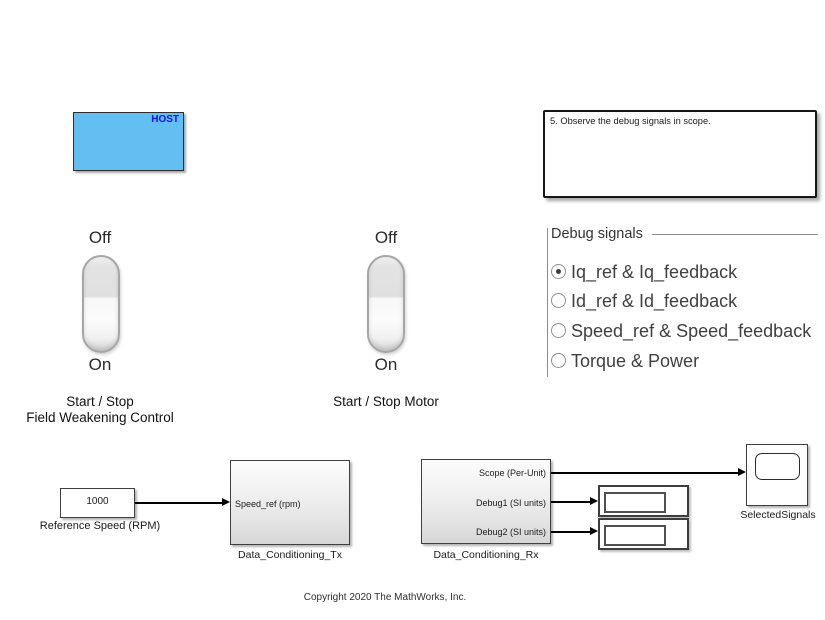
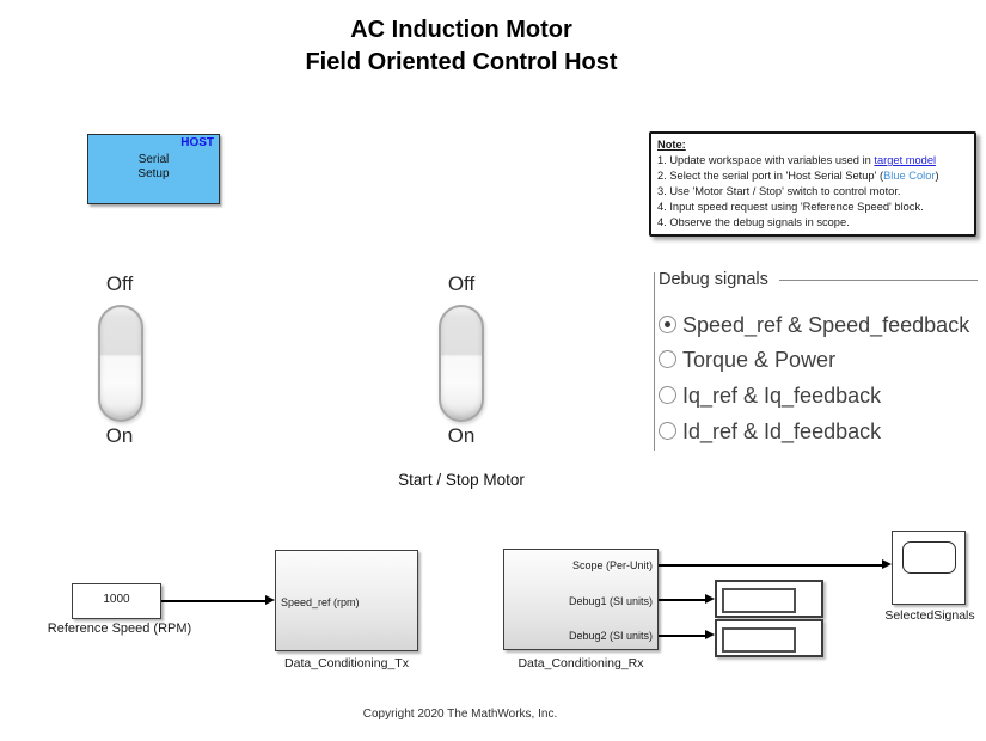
+ AC Induction Motor
+ Field Oriented Control Host
  HOST
+ Serial
+ Setup
+ Note:
+ 1. Update workspace with variables used in target model
+ 2. Select the serial port in 'Host Serial Setup' (Blue Color)
+ 3. Use 'Motor Start / Stop' switch to control motor.
+ 4. Input speed request using 'Reference Speed' block.
- 5. Observe the debug signals in scope.
+ 4. Observe the debug signals in scope.
  Off
  On
- Start / Stop
- Field Weakening Control
  Off
  On
  Start / Stop Motor
  Debug signals
- Iq_ref & Iq_feedback
+ Speed_ref & Speed_feedback
- Id_ref & Id_feedback
+ Torque & Power
- Speed_ref & Speed_feedback
+ Iq_ref & Iq_feedback
- Torque & Power
+ Id_ref & Id_feedback
  1000
  Reference Speed (RPM)
  Speed_ref (rpm)
  Data_Conditioning_Tx
  Scope (Per-Unit)
  Debug1 (SI units)
  Debug2 (SI units)
  Data_Conditioning_Rx
  SelectedSignals
  Copyright 2020 The MathWorks, Inc.
